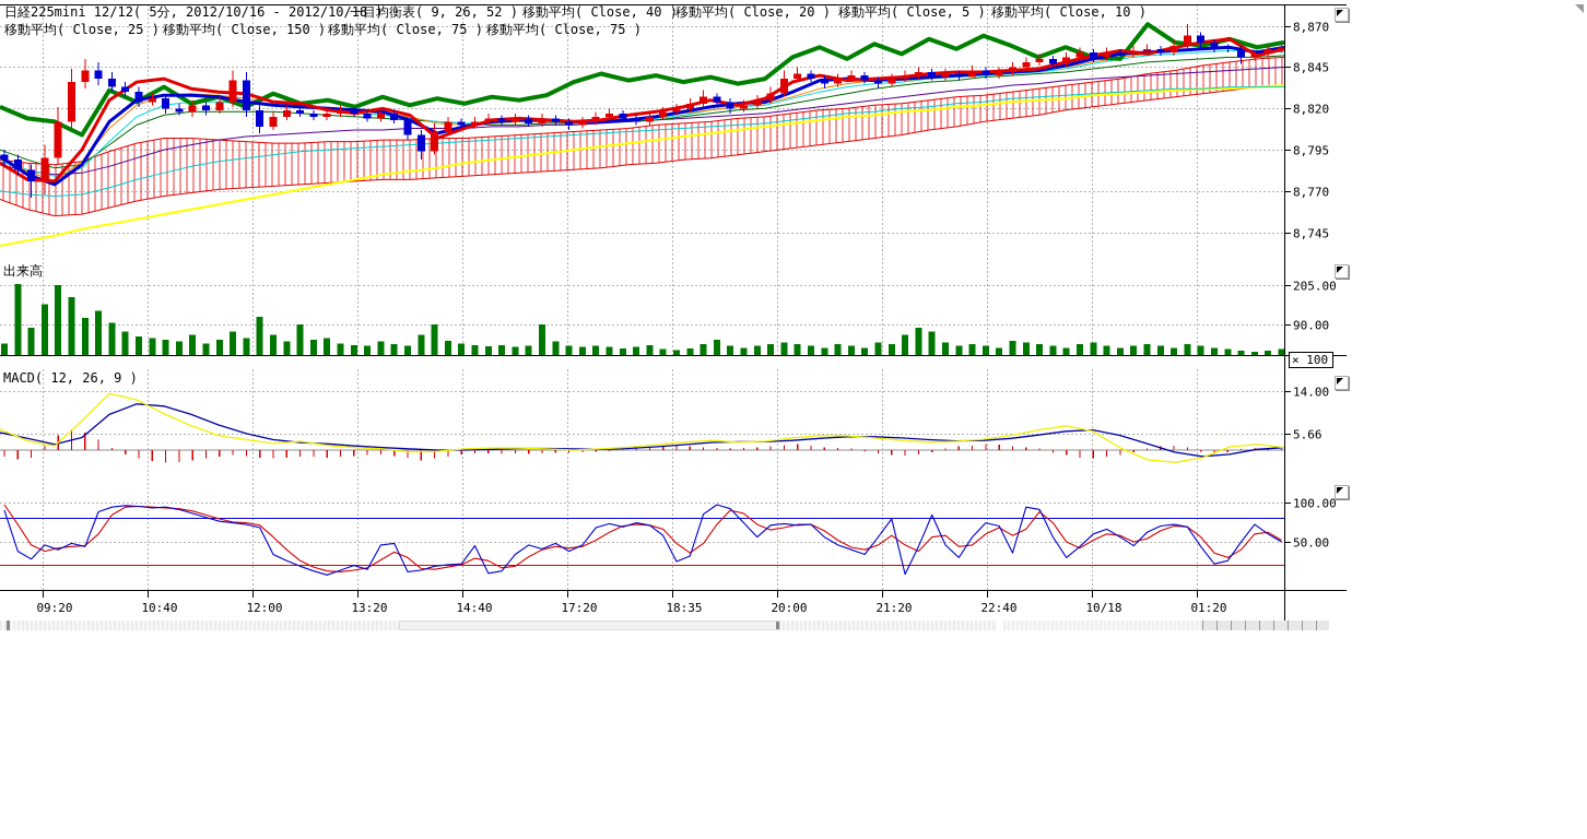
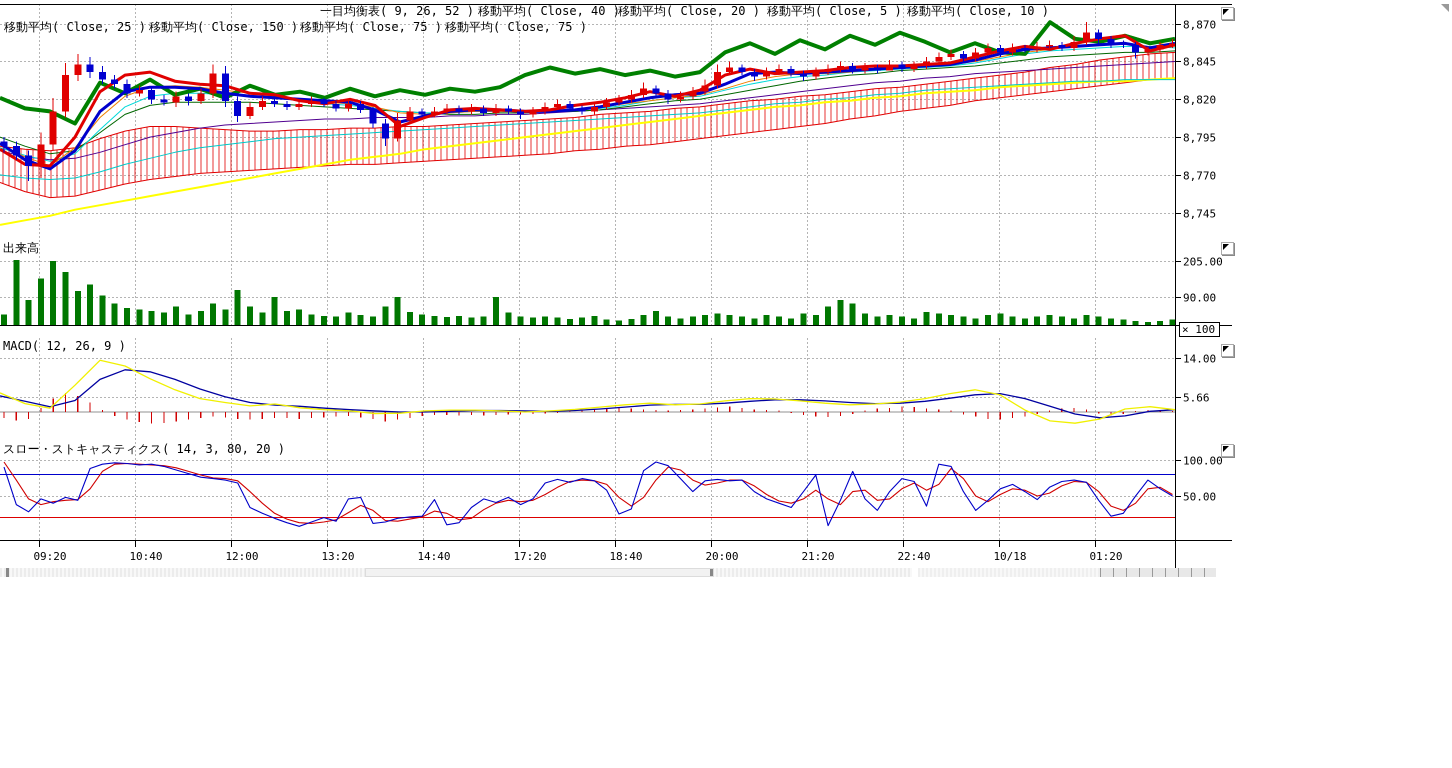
  8,870
  8,845
  8,820
  8,795
  8,770
  8,745
  205.00
  90.00
  14.00
  5.66
  100.00
  50.00
  09:20
  10:40
  12:00
  13:20
  14:40
  17:20
- 18:35
+ 18:40
  20:00
  21:20
  22:40
  10/18
  01:20
- 日経225mini 12/12( 5分, 2012/10/16 - 2012/10/18 )
  一目均衡表( 9, 26, 52 )
  移動平均( Close, 40 )
  移動平均( Close, 20 )
  移動平均( Close, 5 )
  移動平均( Close, 10 )
  移動平均( Close, 25 )
  移動平均( Close, 150 )
  移動平均( Close, 75 )
  移動平均( Close, 75 )
  出来高
  MACD( 12, 26, 9 )
+ スロー・ストキャスティクス( 14, 3, 80, 20 )
  × 100
